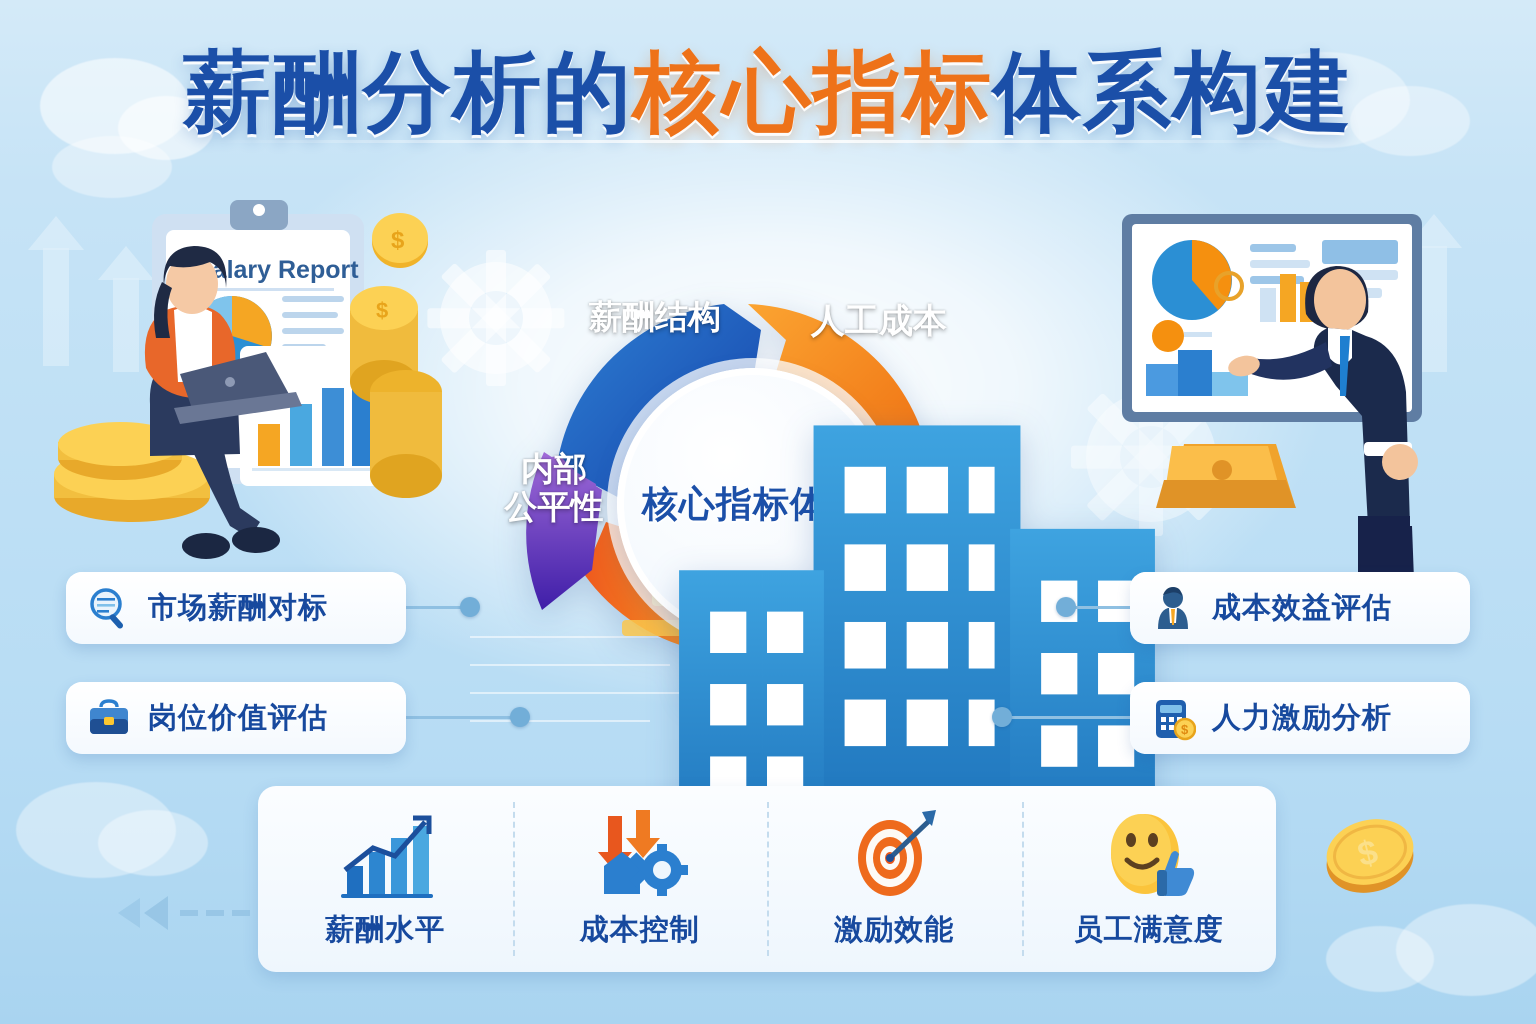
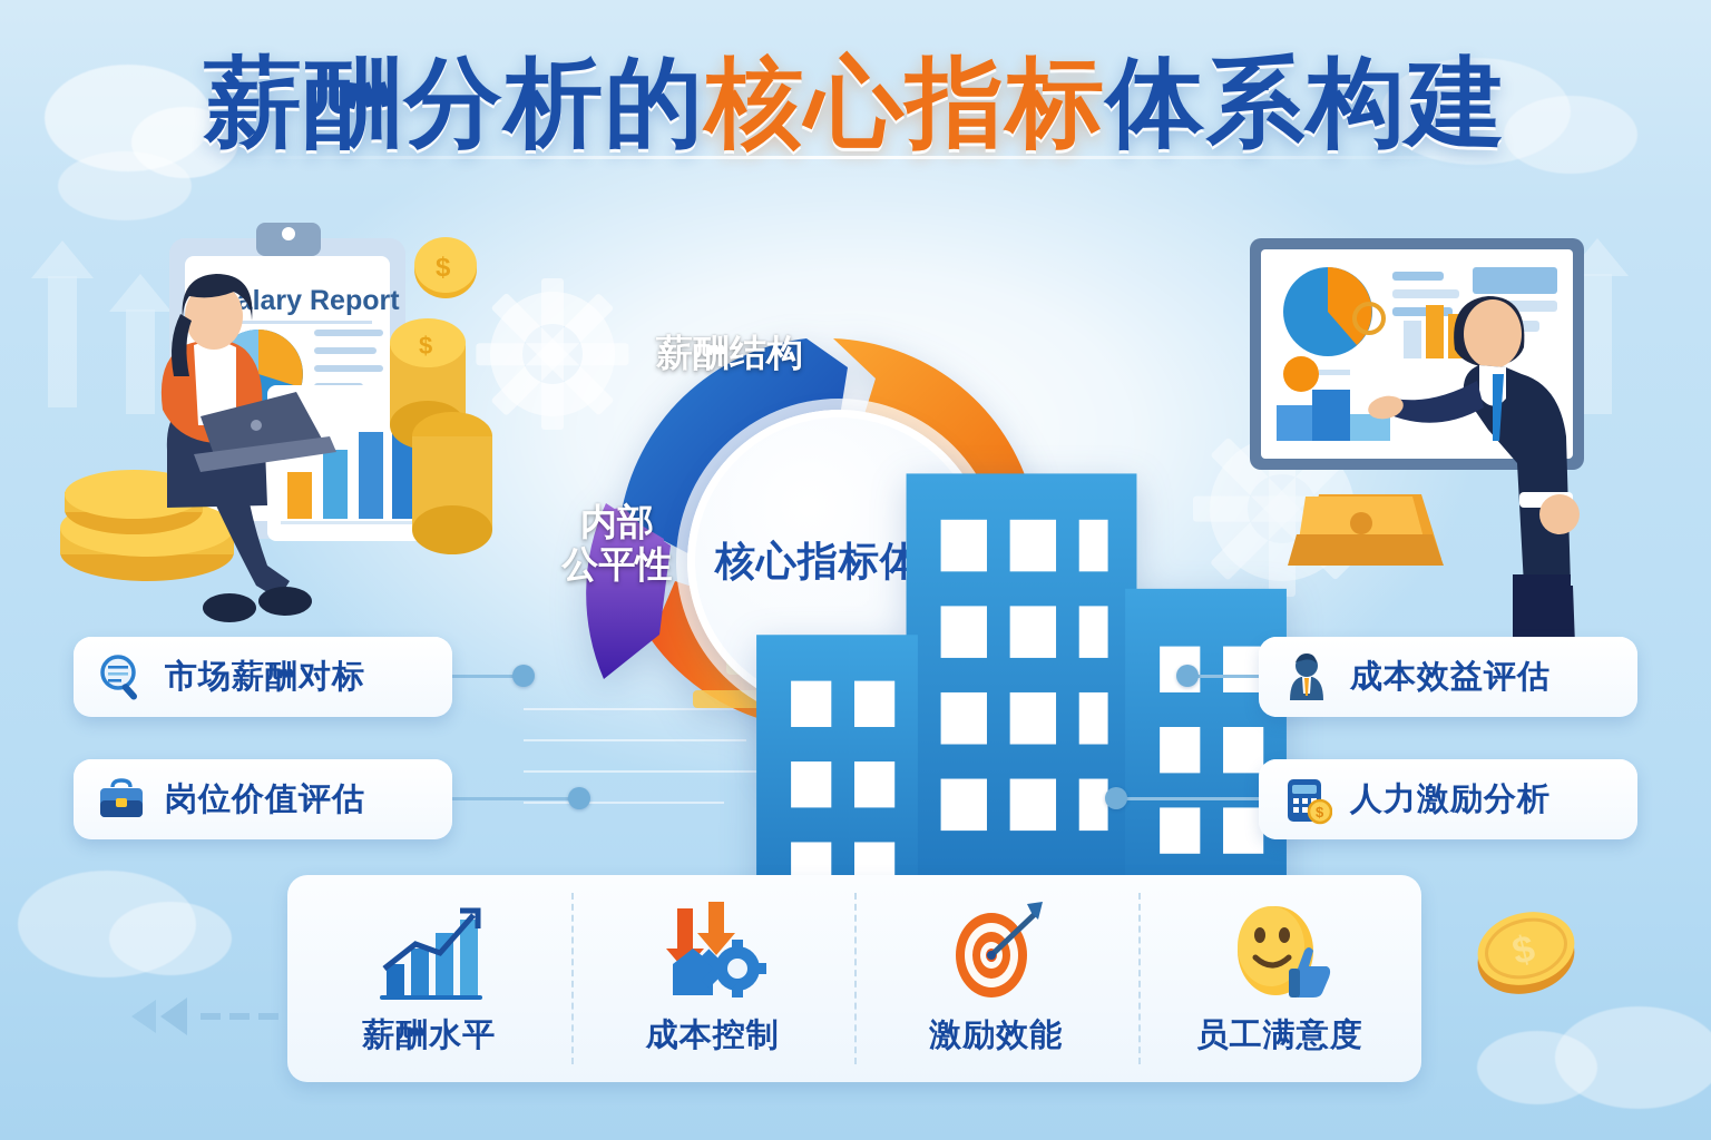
  薪酬分析的核心指标体系构建
  alary Report
  $
  $
  薪酬结构
- 人工成本
  内部
  公平性
  核心指标体
  市场薪酬对标
  岗位价值评估
  成本效益评估
  $
  人力激励分析
  薪酬水平
  成本控制
  激励效能
  员工满意度
